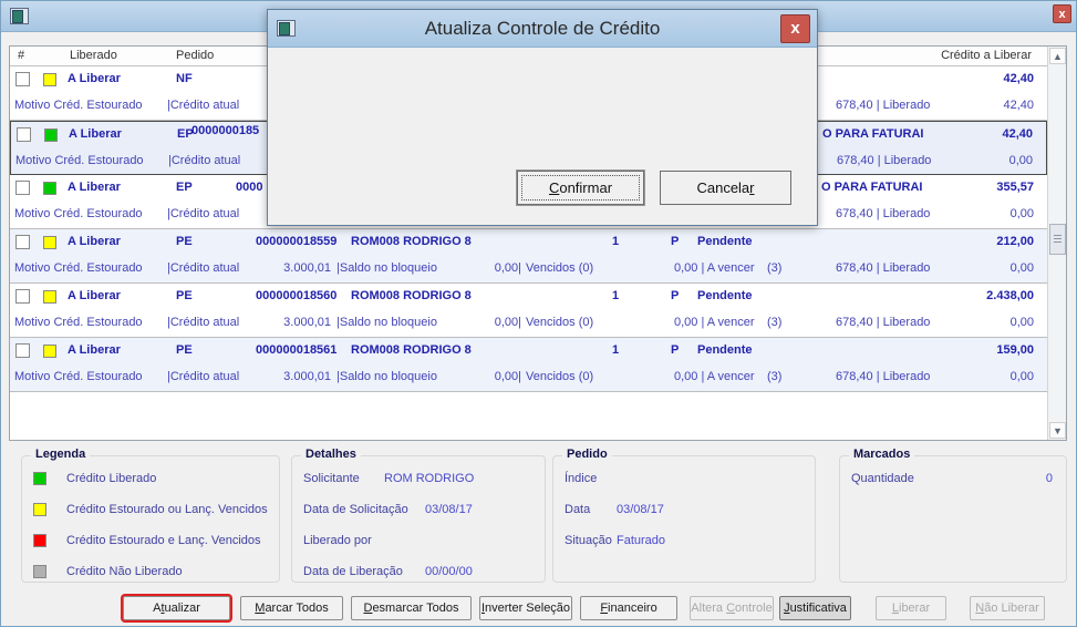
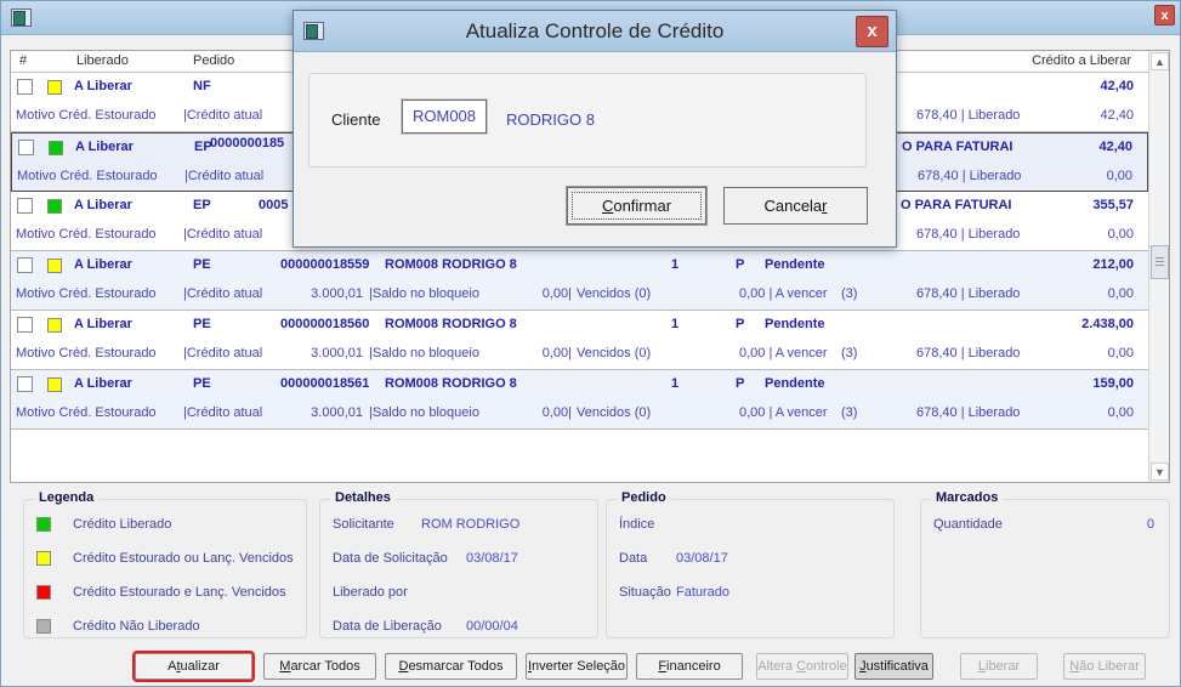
  x
  #
  Liberado
  Pedido
  Crédito a Liberar
  A Liberar
  NF
  42,40
  Motivo Créd. Estourado
  |Crédito atual
  678,40 | Liberado
  42,40
  A Liberar
  EP
  0000000185
  O PARA FATURAI
  42,40
  Motivo Créd. Estourado
  |Crédito atual
  678,40 | Liberado
  0,00
  A Liberar
  EP
- 0000
+ 0005
  O PARA FATURAI
  355,57
  Motivo Créd. Estourado
  |Crédito atual
  678,40 | Liberado
  0,00
  A Liberar
  PE
  000000018559
  ROM008 RODRIGO 8
  1
  P
  Pendente
  212,00
  Motivo Créd. Estourado
  |Crédito atual
  3.000,01
  |Saldo no bloqueio
  0,00|
  Vencidos (0)
  0,00 | A vencer
  (3)
  678,40 | Liberado
  0,00
  A Liberar
  PE
  000000018560
  ROM008 RODRIGO 8
  1
  P
  Pendente
  2.438,00
  Motivo Créd. Estourado
  |Crédito atual
  3.000,01
  |Saldo no bloqueio
  0,00|
  Vencidos (0)
  0,00 | A vencer
  (3)
  678,40 | Liberado
  0,00
  A Liberar
  PE
  000000018561
  ROM008 RODRIGO 8
  1
  P
  Pendente
  159,00
  Motivo Créd. Estourado
  |Crédito atual
  3.000,01
  |Saldo no bloqueio
  0,00|
  Vencidos (0)
  0,00 | A vencer
  (3)
  678,40 | Liberado
  0,00
  ▲
  ▼
  Legenda
  Crédito Liberado
  Crédito Estourado ou Lanç. Vencidos
  Crédito Estourado e Lanç. Vencidos
  Crédito Não Liberado
  Detalhes
  Solicitante
  ROM RODRIGO
  Data de Solicitação
  03/08/17
  Liberado por
  Data de Liberação
- 00/00/00
+ 00/00/04
  Pedido
  Índice
  Data
  03/08/17
  Situação
  Faturado
  Marcados
  Quantidade
  0
  Atualizar
  Marcar Todos
  Desmarcar Todos
  Inverter Seleção
  Financeiro
  Altera Controle
  Justificativa
  Liberar
  Não Liberar
  Atualiza Controle de Crédito
  x
+ Cliente
+ ROM008
+ RODRIGO 8
  Confirmar
  Cancelar
